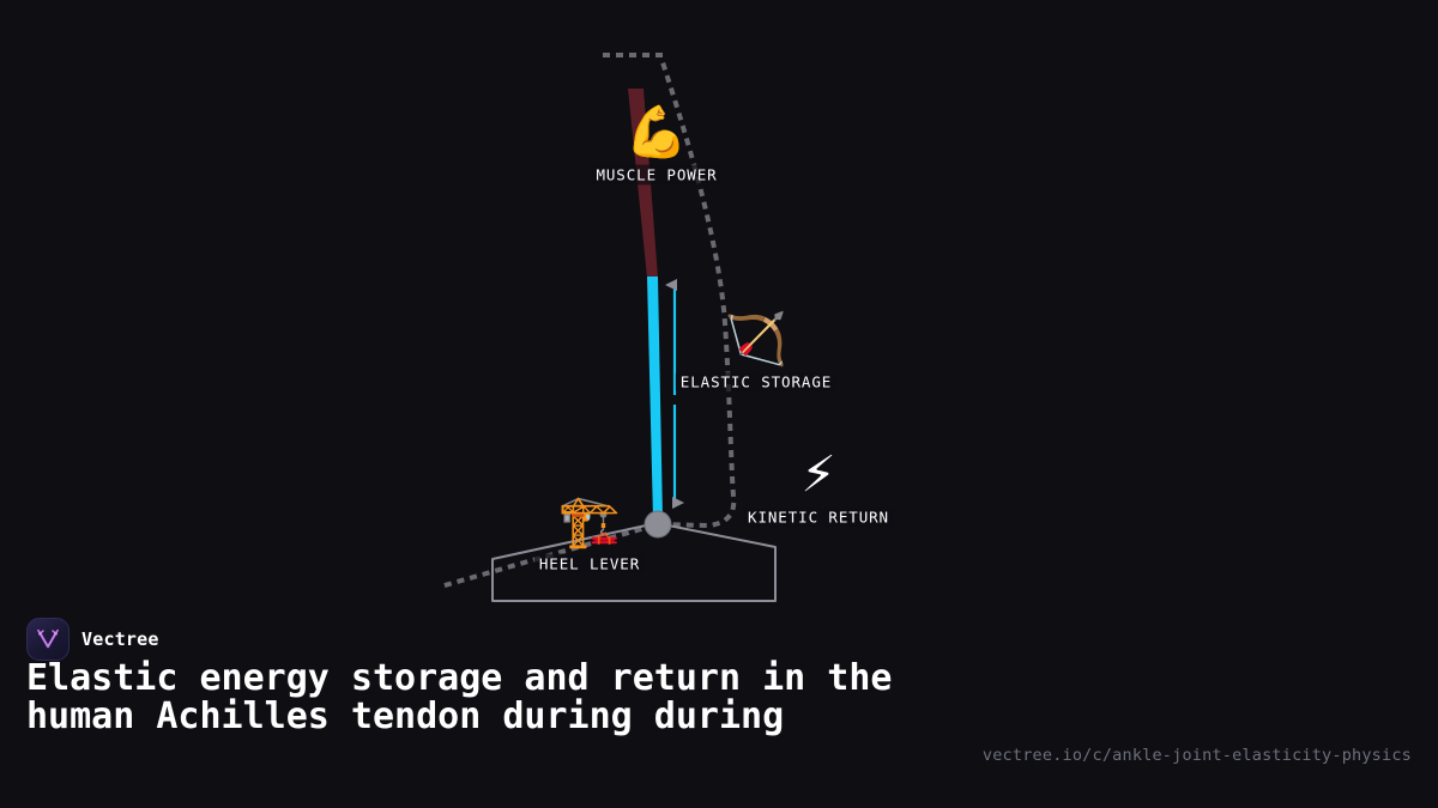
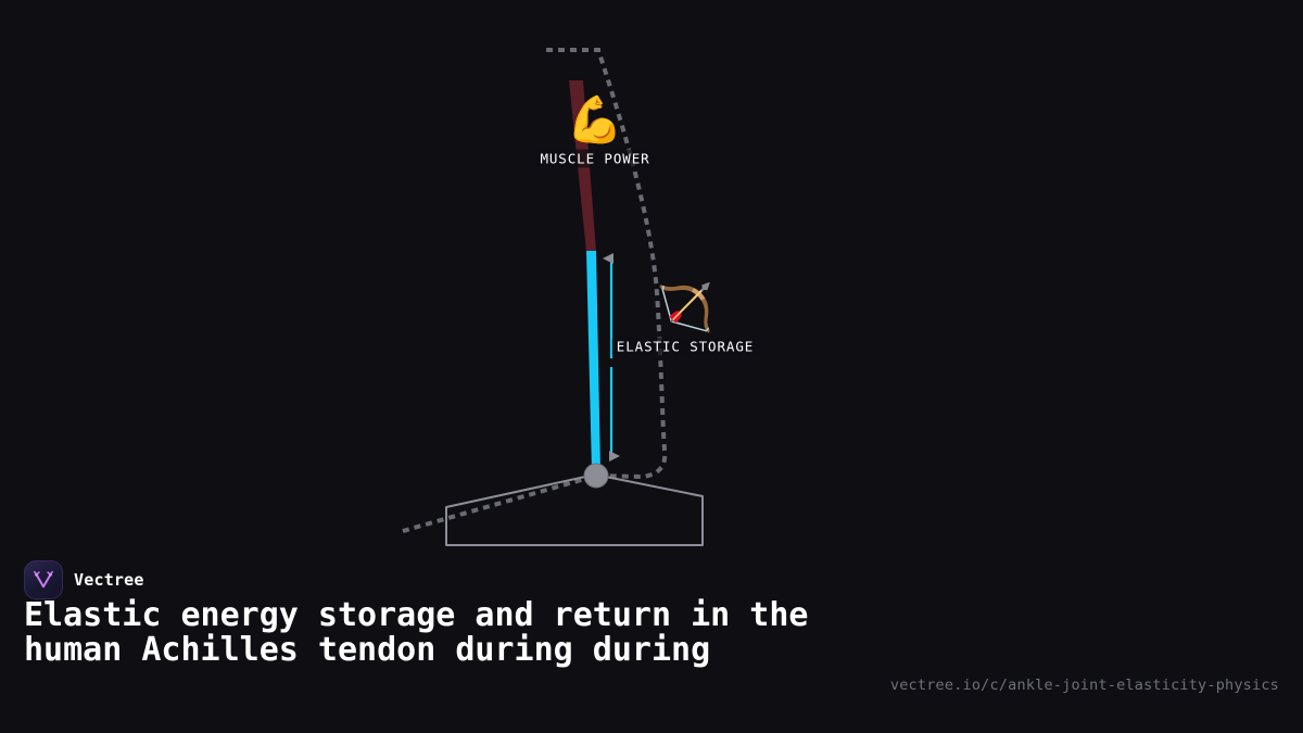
  💪
  MUSCLE POWER
  🏹
  ELASTIC STORAGE
- ⚡
- KINETIC RETURN
- 🏗️
- HEEL LEVER
  Vectree
  Elastic energy storage and return in the human Achilles tendon during during
  vectree.io/c/ankle-joint-elasticity-physics
